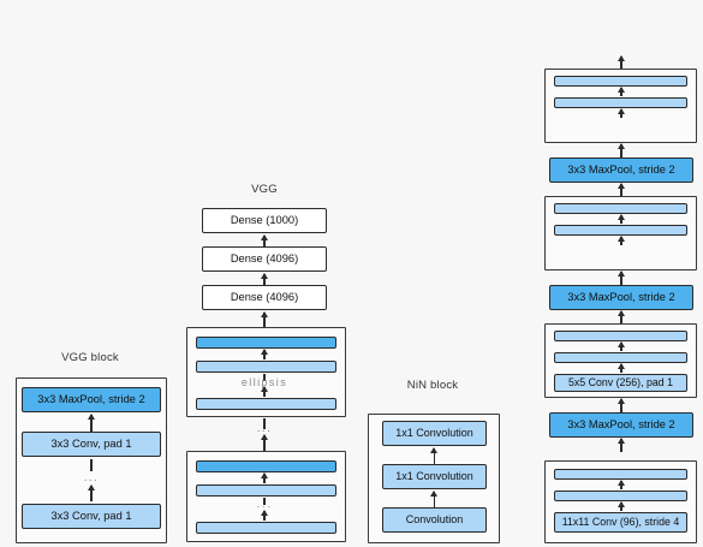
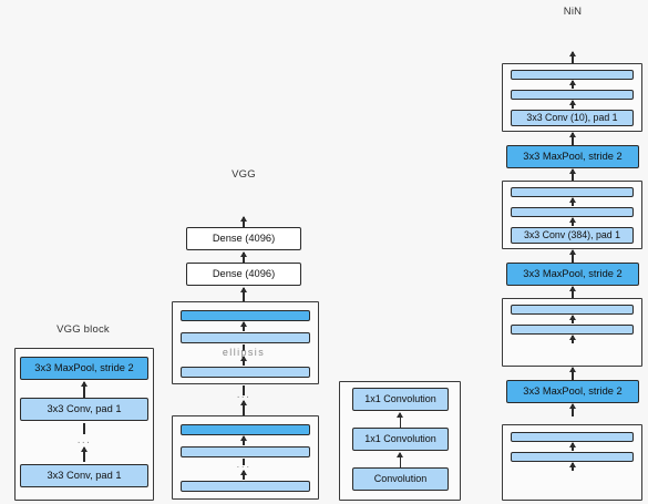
  VGG block
  3x3 MaxPool, stride 2
  3x3 Conv, pad 1
  ...
  3x3 Conv, pad 1
  VGG
- Dense (1000)
  Dense (4096)
  Dense (4096)
  ellipsis
  ...
  ···
- NiN block
  1x1 Convolution
  1x1 Convolution
  Convolution
+ NiN
+ 3x3 Conv (10), pad 1
  3x3 MaxPool, stride 2
+ 3x3 Conv (384), pad 1
  3x3 MaxPool, stride 2
- 5x5 Conv (256), pad 1
  3x3 MaxPool, stride 2
- 11x11 Conv (96), stride 4
